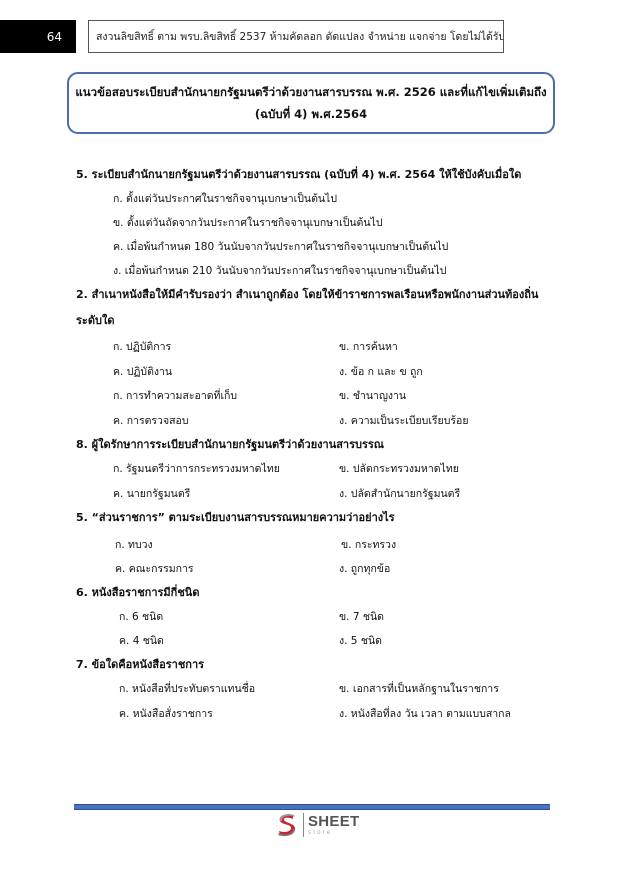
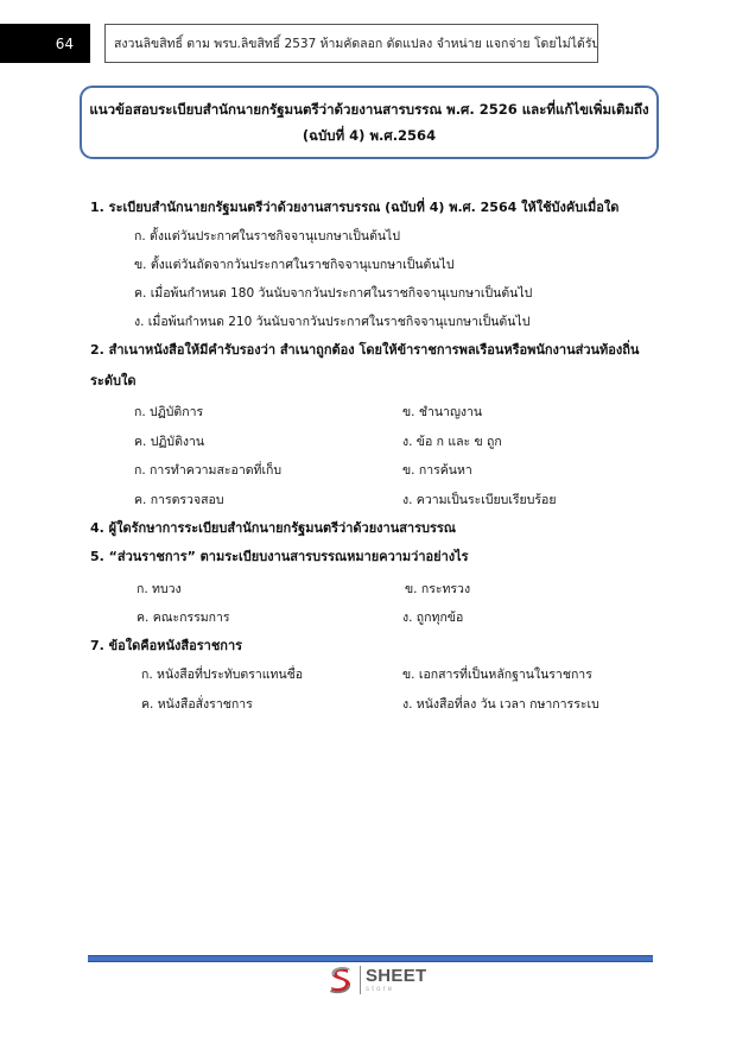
  64
  สงวนลิขสิทธิ์ ตาม พรบ.ลิขสิทธิ์ 2537 ห้ามคัดลอก ดัดแปลง จำหน่าย แจกจ่าย โดยไม่ได้รับ
  แนวข้อสอบระเบียบสำนักนายกรัฐมนตรีว่าด้วยงานสารบรรณ พ.ศ. 2526 และที่แก้ไขเพิ่มเติมถึง
  (ฉบับที่ 4) พ.ศ.2564
- 5. ระเบียบสำนักนายกรัฐมนตรีว่าด้วยงานสารบรรณ (ฉบับที่ 4) พ.ศ. 2564 ให้ใช้บังคับเมื่อใด
+ 1. ระเบียบสำนักนายกรัฐมนตรีว่าด้วยงานสารบรรณ (ฉบับที่ 4) พ.ศ. 2564 ให้ใช้บังคับเมื่อใด
  ก. ตั้งแต่วันประกาศในราชกิจจานุเบกษาเป็นต้นไป
  ข. ตั้งแต่วันถัดจากวันประกาศในราชกิจจานุเบกษาเป็นต้นไป
  ค. เมื่อพ้นกำหนด 180 วันนับจากวันประกาศในราชกิจจานุเบกษาเป็นต้นไป
  ง. เมื่อพ้นกำหนด 210 วันนับจากวันประกาศในราชกิจจานุเบกษาเป็นต้นไป
  2. สำเนาหนังสือให้มีคำรับรองว่า สำเนาถูกต้อง โดยให้ข้าราชการพลเรือนหรือพนักงานส่วนท้องถิ่น
  ระดับใด
  ก. ปฏิบัติการ
- ข. การค้นหา
+ ข. ชำนาญงาน
  ค. ปฏิบัติงาน
  ง. ข้อ ก และ ข ถูก
  ก. การทำความสะอาดที่เก็บ
- ข. ชำนาญงาน
+ ข. การค้นหา
  ค. การตรวจสอบ
  ง. ความเป็นระเบียบเรียบร้อย
- 8. ผู้ใดรักษาการระเบียบสำนักนายกรัฐมนตรีว่าด้วยงานสารบรรณ
+ 4. ผู้ใดรักษาการระเบียบสำนักนายกรัฐมนตรีว่าด้วยงานสารบรรณ
- ก. รัฐมนตรีว่าการกระทรวงมหาดไทย
- ข. ปลัดกระทรวงมหาดไทย
- ค. นายกรัฐมนตรี
- ง. ปลัดสำนักนายกรัฐมนตรี
  5. “ส่วนราชการ” ตามระเบียบงานสารบรรณหมายความว่าอย่างไร
  ก. ทบวง
  ข. กระทรวง
  ค. คณะกรรมการ
  ง. ถูกทุกข้อ
- 6. หนังสือราชการมีกี่ชนิด
- ก. 6 ชนิด
- ข. 7 ชนิด
- ค. 4 ชนิด
- ง. 5 ชนิด
  7. ข้อใดคือหนังสือราชการ
  ก. หนังสือที่ประทับตราแทนชื่อ
  ข. เอกสารที่เป็นหลักฐานในราชการ
  ค. หนังสือสั่งราชการ
- ง. หนังสือที่ลง วัน เวลา ตามแบบสากล
+ ง. หนังสือที่ลง วัน เวลา กษาการระเบ
  SHEET
